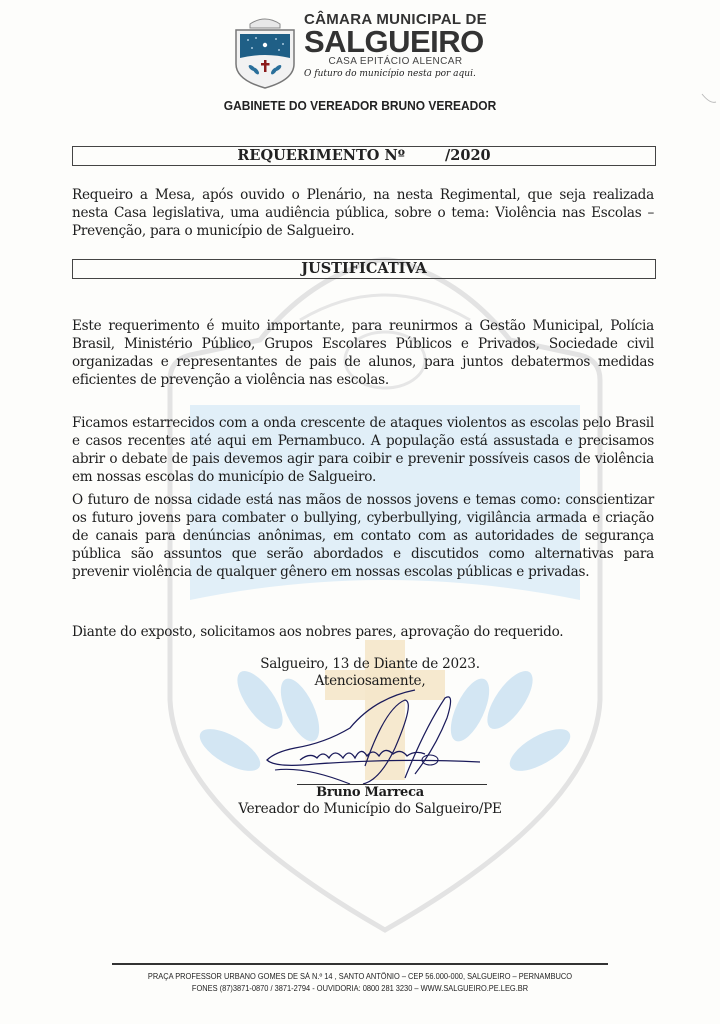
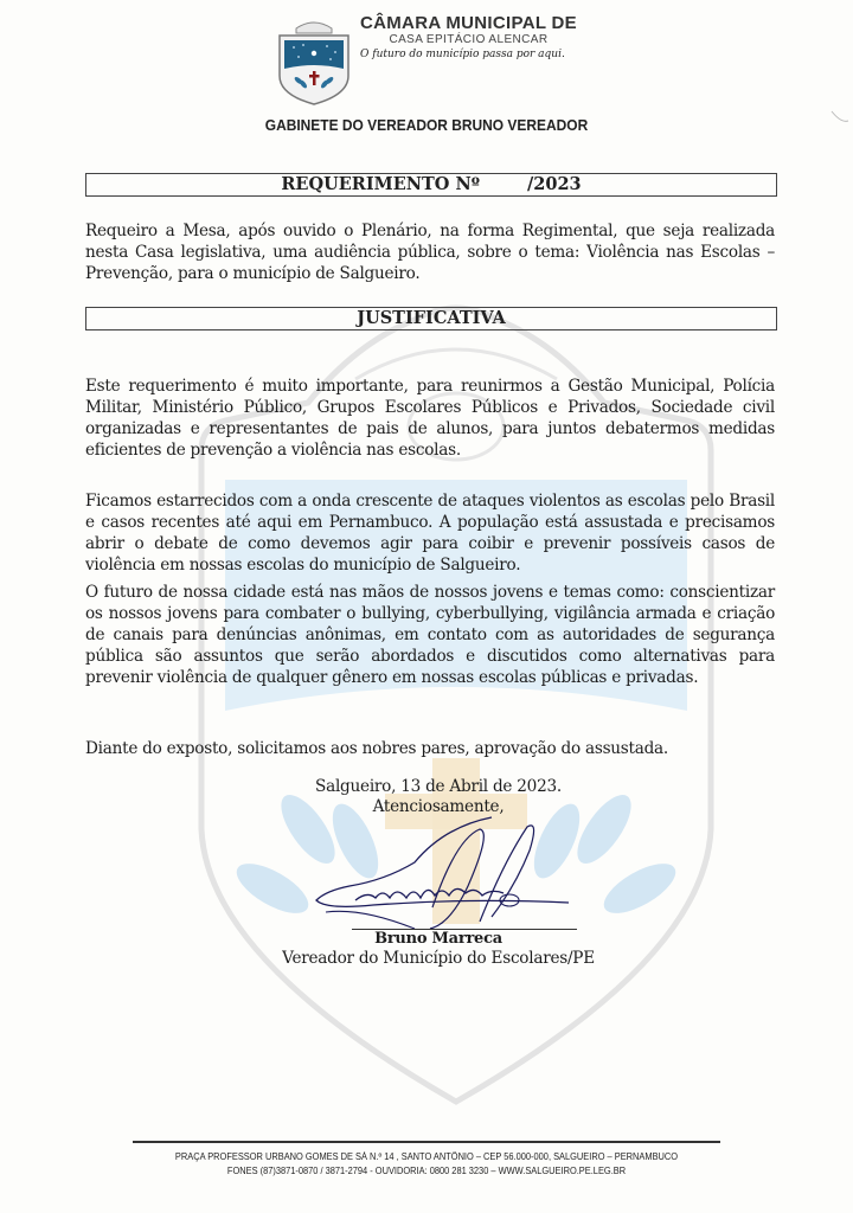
  CÂMARA MUNICIPAL DE
- SALGUEIRO
  CASA EPITÁCIO ALENCAR
- O futuro do município nesta por aqui.
+ O futuro do município passa por aqui.
  GABINETE DO VEREADOR BRUNO VEREADOR
- REQUERIMENTO Nº /2020
+ REQUERIMENTO Nº /2023
- Requeiro a Mesa, após ouvido o Plenário, na nesta Regimental, que seja realizada nesta Casa legislativa, uma audiência pública, sobre o tema: Violência nas Escolas – Prevenção, para o município de Salgueiro.
+ Requeiro a Mesa, após ouvido o Plenário, na forma Regimental, que seja realizada nesta Casa legislativa, uma audiência pública, sobre o tema: Violência nas Escolas – Prevenção, para o município de Salgueiro.
  JUSTIFICATIVA
- Este requerimento é muito importante, para reunirmos a Gestão Municipal, Polícia Brasil, Ministério Público, Grupos Escolares Públicos e Privados, Sociedade civil organizadas e representantes de pais de alunos, para juntos debatermos medidas eficientes de prevenção a violência nas escolas.
+ Este requerimento é muito importante, para reunirmos a Gestão Municipal, Polícia Militar, Ministério Público, Grupos Escolares Públicos e Privados, Sociedade civil organizadas e representantes de pais de alunos, para juntos debatermos medidas eficientes de prevenção a violência nas escolas.
- Ficamos estarrecidos com a onda crescente de ataques violentos as escolas pelo Brasil e casos recentes até aqui em Pernambuco. A população está assustada e precisamos abrir o debate de pais devemos agir para coibir e prevenir possíveis casos de violência em nossas escolas do município de Salgueiro.
+ Ficamos estarrecidos com a onda crescente de ataques violentos as escolas pelo Brasil e casos recentes até aqui em Pernambuco. A população está assustada e precisamos abrir o debate de como devemos agir para coibir e prevenir possíveis casos de violência em nossas escolas do município de Salgueiro.
- O futuro de nossa cidade está nas mãos de nossos jovens e temas como: conscientizar os futuro jovens para combater o bullying, cyberbullying, vigilância armada e criação de canais para denúncias anônimas, em contato com as autoridades de segurança pública são assuntos que serão abordados e discutidos como alternativas para prevenir violência de qualquer gênero em nossas escolas públicas e privadas.
+ O futuro de nossa cidade está nas mãos de nossos jovens e temas como: conscientizar os nossos jovens para combater o bullying, cyberbullying, vigilância armada e criação de canais para denúncias anônimas, em contato com as autoridades de segurança pública são assuntos que serão abordados e discutidos como alternativas para prevenir violência de qualquer gênero em nossas escolas públicas e privadas.
- Diante do exposto, solicitamos aos nobres pares, aprovação do requerido.
+ Diante do exposto, solicitamos aos nobres pares, aprovação do assustada.
- Salgueiro, 13 de Diante de 2023.
+ Salgueiro, 13 de Abril de 2023.
  Atenciosamente,
  Bruno Marreca
- Vereador do Município do Salgueiro/PE
+ Vereador do Município do Escolares/PE
  PRAÇA PROFESSOR URBANO GOMES DE SÁ N.º 14 , SANTO ANTÔNIO – CEP 56.000-000, SALGUEIRO – PERNAMBUCO
  FONES (87)3871-0870 / 3871-2794 - OUVIDORIA: 0800 281 3230 – WWW.SALGUEIRO.PE.LEG.BR
